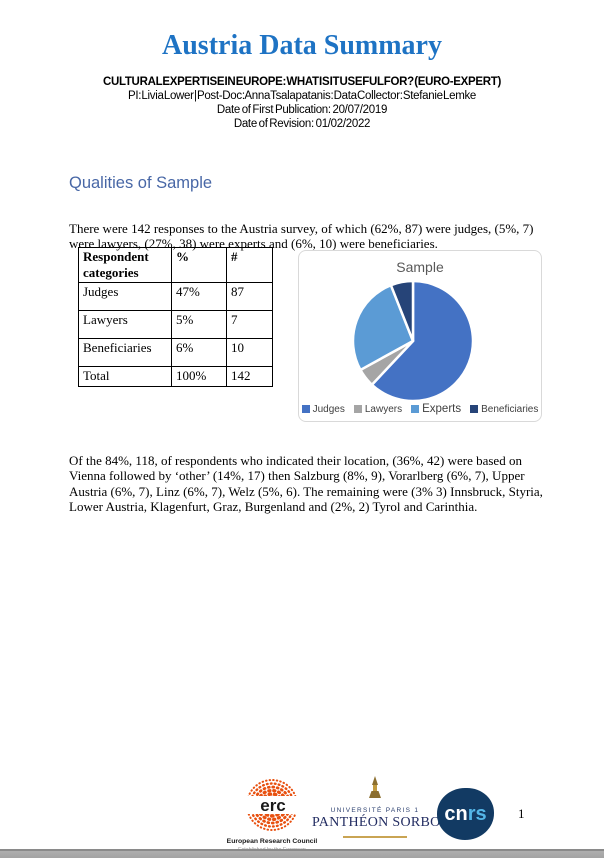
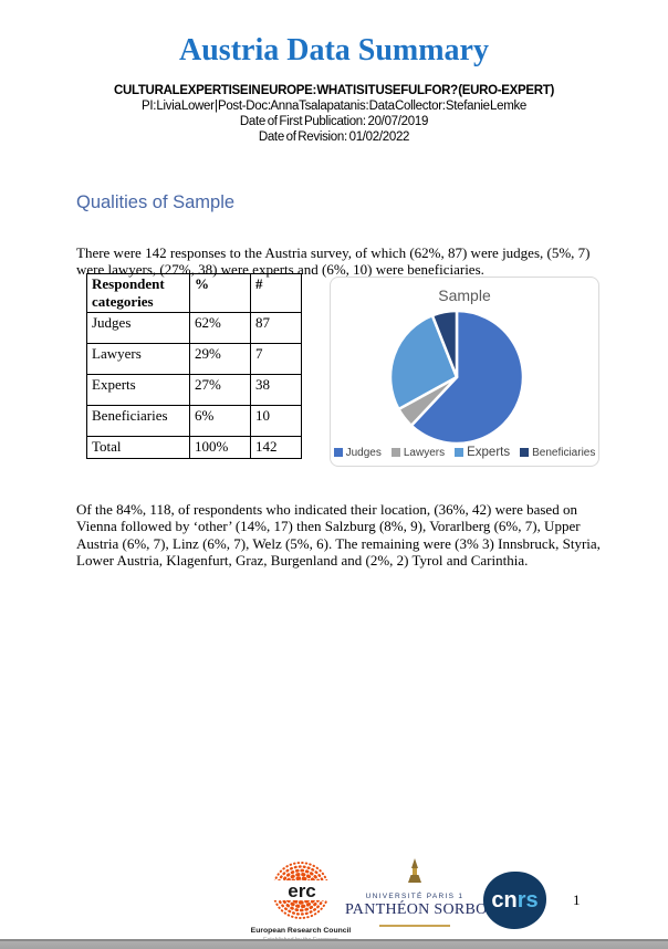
  Austria Data Summary
  CULTURAL EXPERTISE IN EUROPE: WHAT IS IT USEFUL FOR? (EURO-EXPERT)
  PI: Livia Lower | Post-Doc: Anna Tsalapatanis: Data Collector: Stefanie Lemke
  Date of First Publication: 20/07/2019
  Date of Revision: 01/02/2022
  Qualities of Sample
  There were 142 responses to the Austria survey, of which (62%, 87) were judges, (5%, 7) were lawyers, (27%, 38) were experts and (6%, 10) were beneficiaries.
  Respondent categories	%	#
- Judges	47%	87
+ Judges	62%	87
- Lawyers	5%	7
+ Lawyers	29%	7
+ Experts	27%	38
  Beneficiaries	6%	10
  Total	100%	142
  Sample
  Judges
  Lawyers
  Experts
  Beneficiaries
  Of the 84%, 118, of respondents who indicated their location, (36%, 42) were based on Vienna followed by ‘other’ (14%, 17) then Salzburg (8%, 9), Vorarlberg (6%, 7), Upper Austria (6%, 7), Linz (6%, 7), Welz (5%, 6). The remaining were (3% 3) Innsbruck, Styria, Lower Austria, Klagenfurt, Graz, Burgenland and (2%, 2) Tyrol and Carinthia.
  erc
  PANTHÉON SORBO
  cn
  rs
  1
